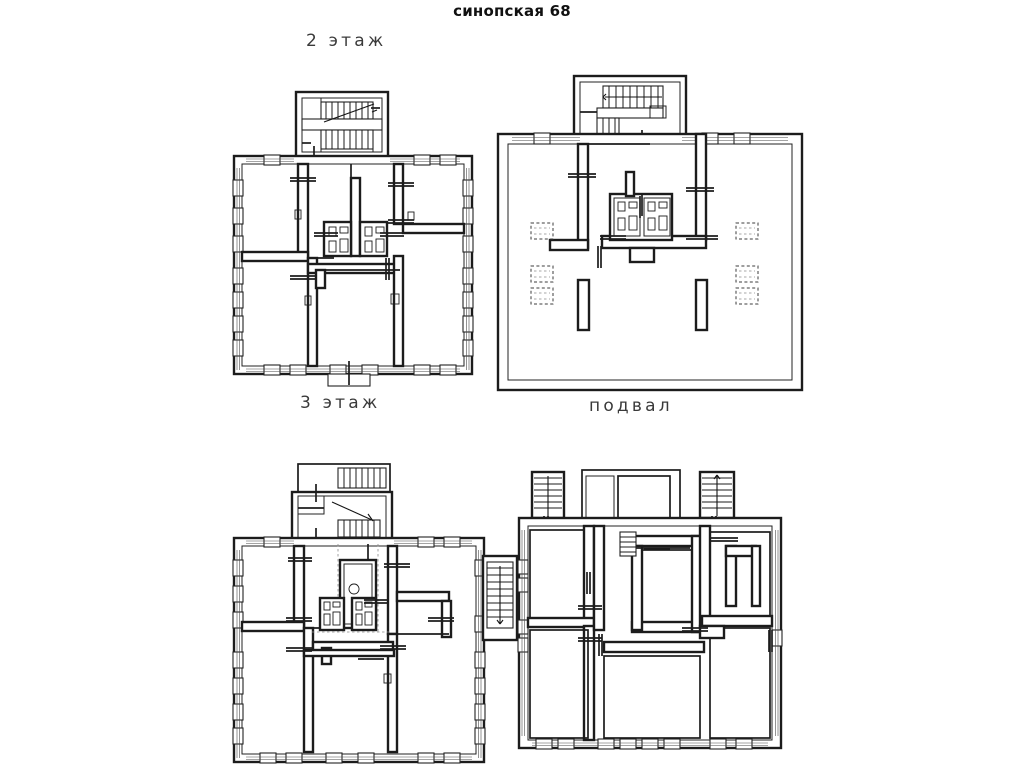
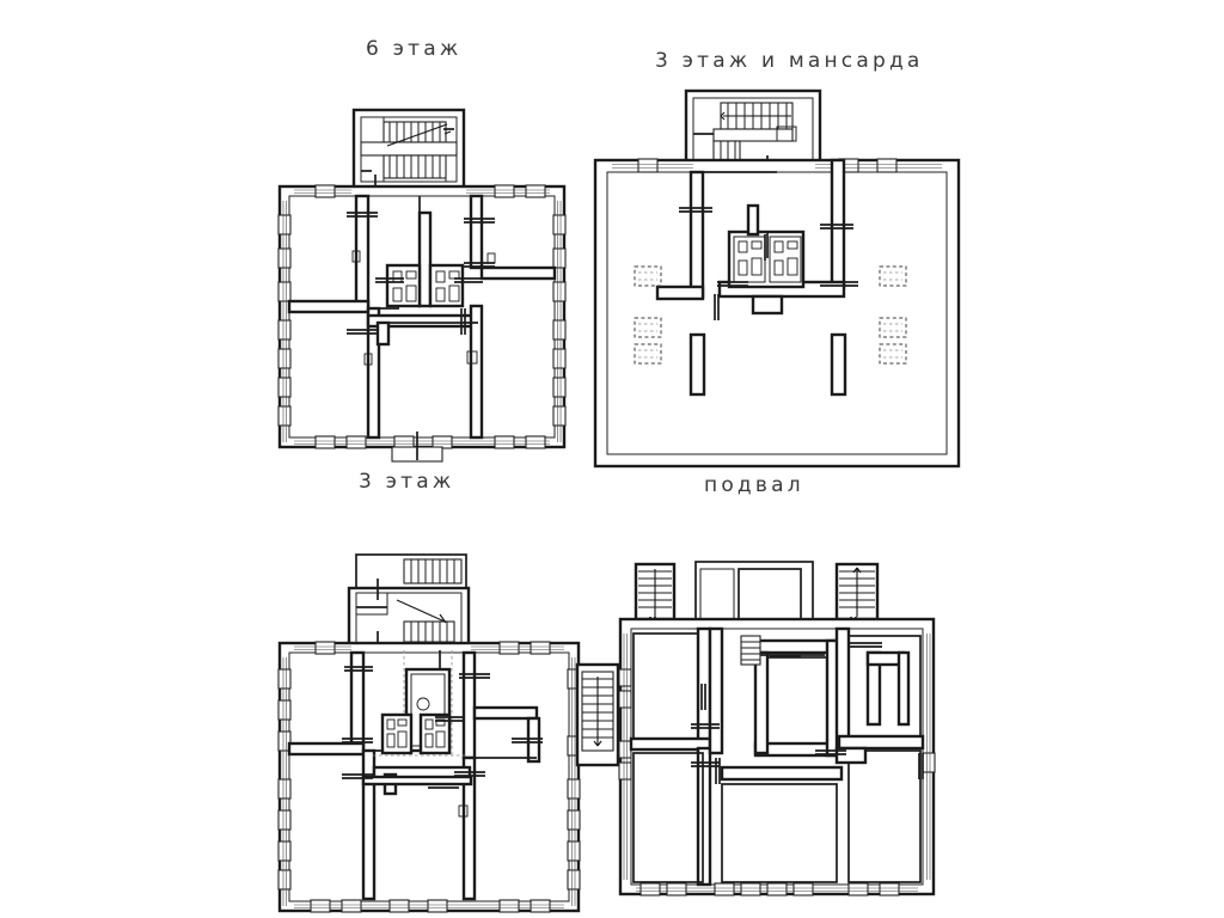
- синопская 68
- 2 этаж
+ 6 этаж
+ 3 этаж и мансарда
  3 этаж
  подвал
